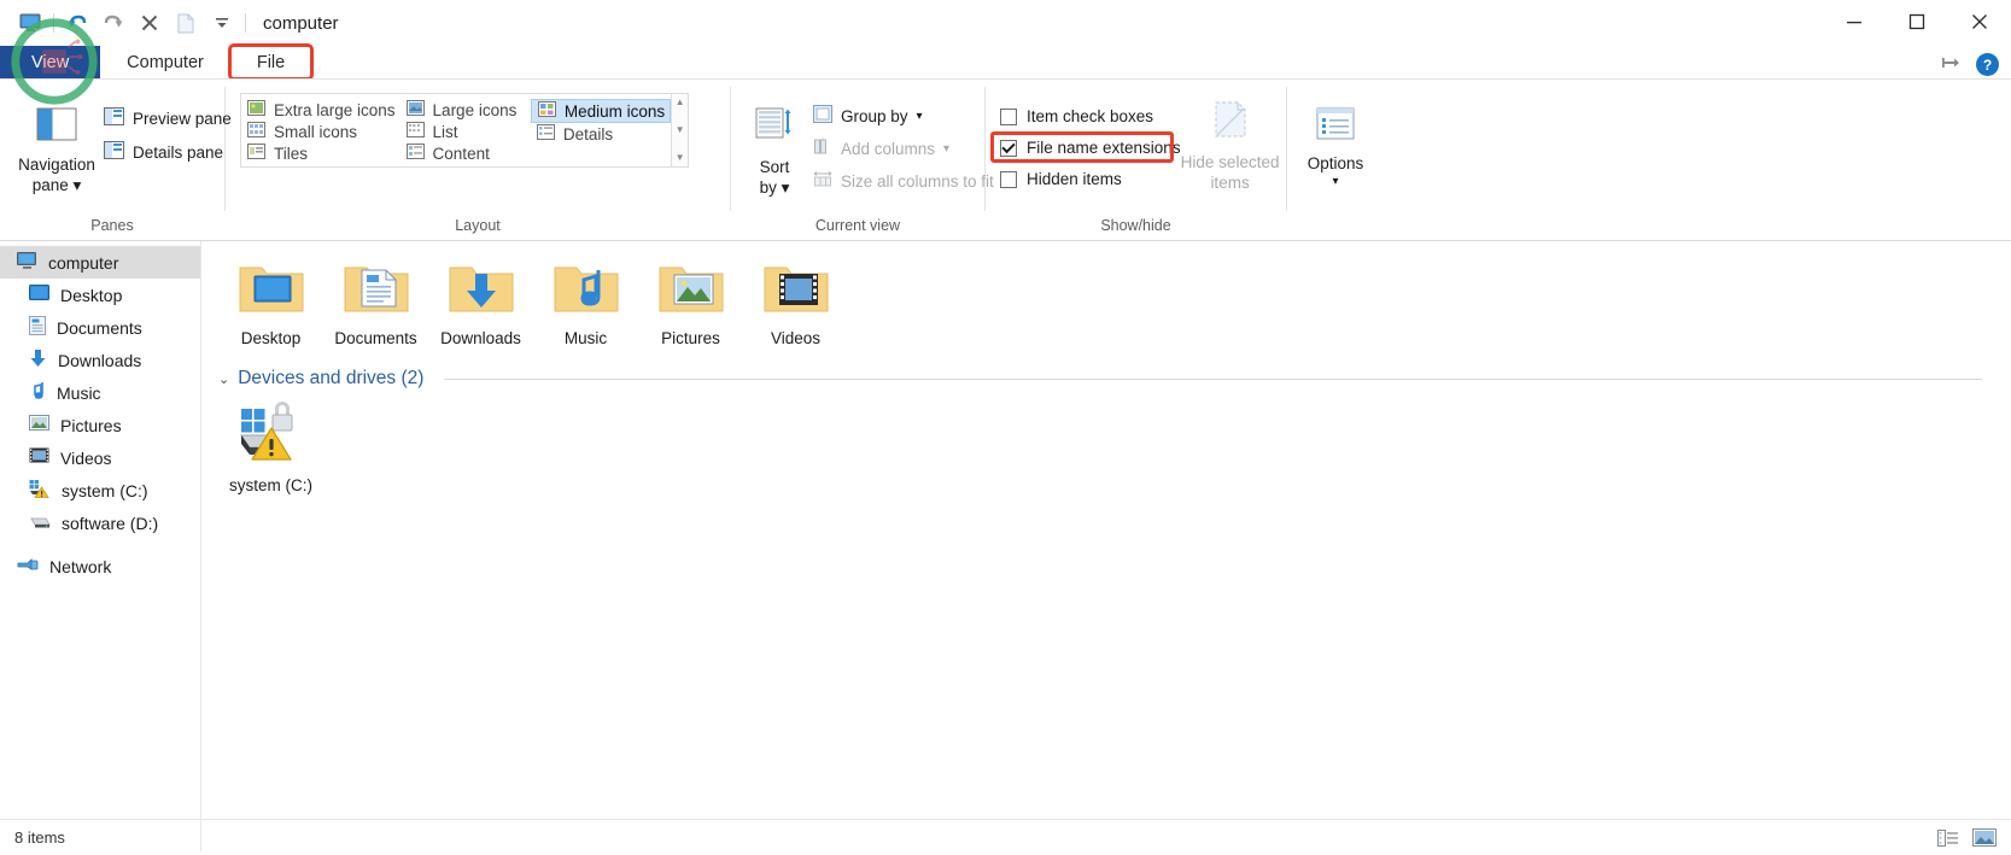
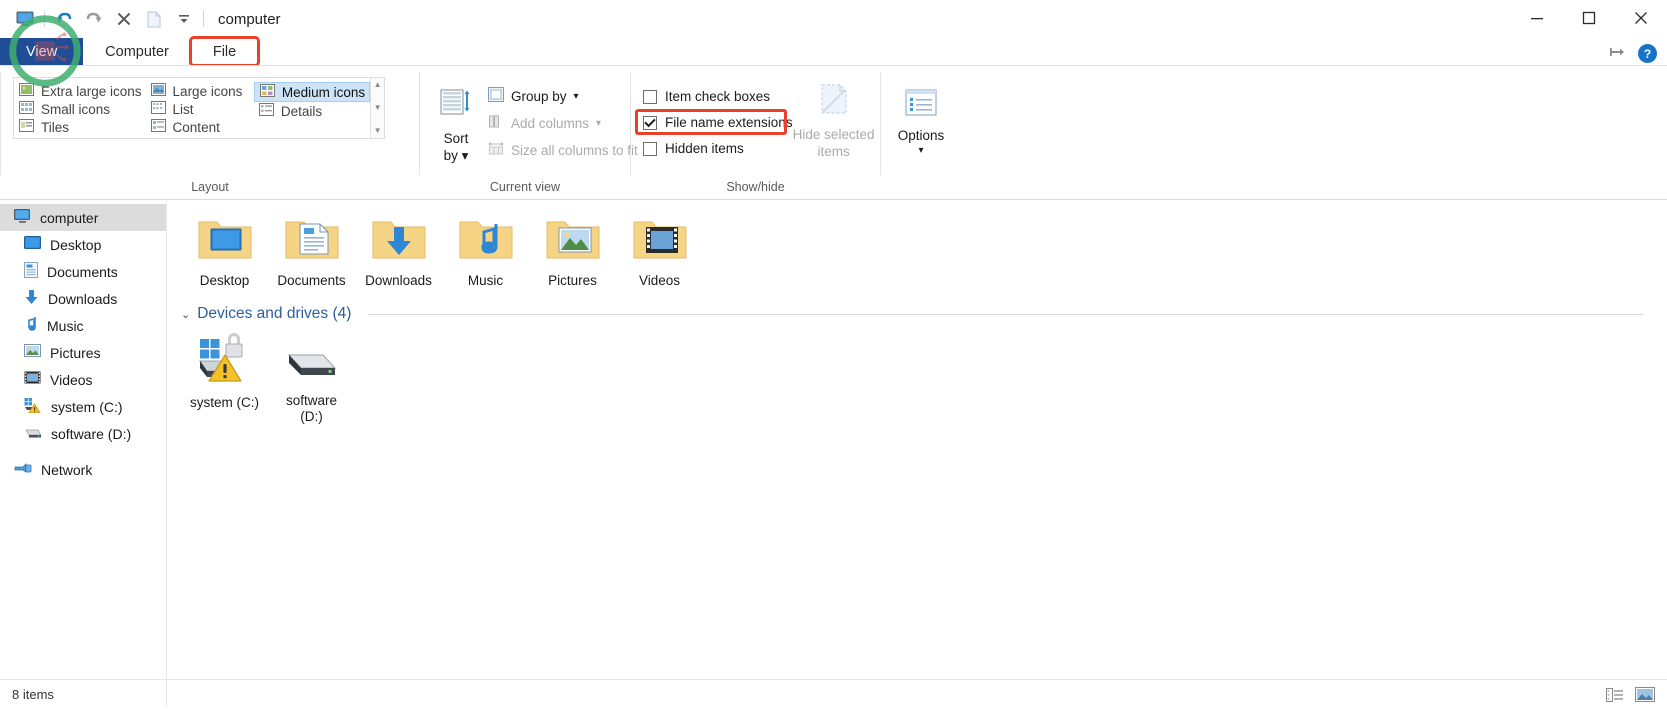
  computer
  View
  Computer
  File
  ?
- Navigation
- pane ▾
- Preview pane
- Details pane
- Panes
  Extra large icons
  Small icons
  Tiles
  Large icons
  List
  Content
  Medium icons
  Details
  ▲
  ▼
  ▼
  Layout
  Sort
  by ▾
  Group by
  ▾
  Add columns
  ▾
  Size all columns to fit
  Current view
  Item check boxes
  File name extensions
  Hidden items
  Hide selected
  items
  Show/hide
  Options
  ▾
  computer
  Desktop
  Documents
  Downloads
  Music
  Pictures
  Videos
  system (C:)
  software (D:)
  Network
  Desktop
  Documents
  Downloads
  Music
  Pictures
  Videos
  ⌄
- Devices and drives (2)
+ Devices and drives (4)
  system (C:)
+ software
+ (D:)
  8 items
